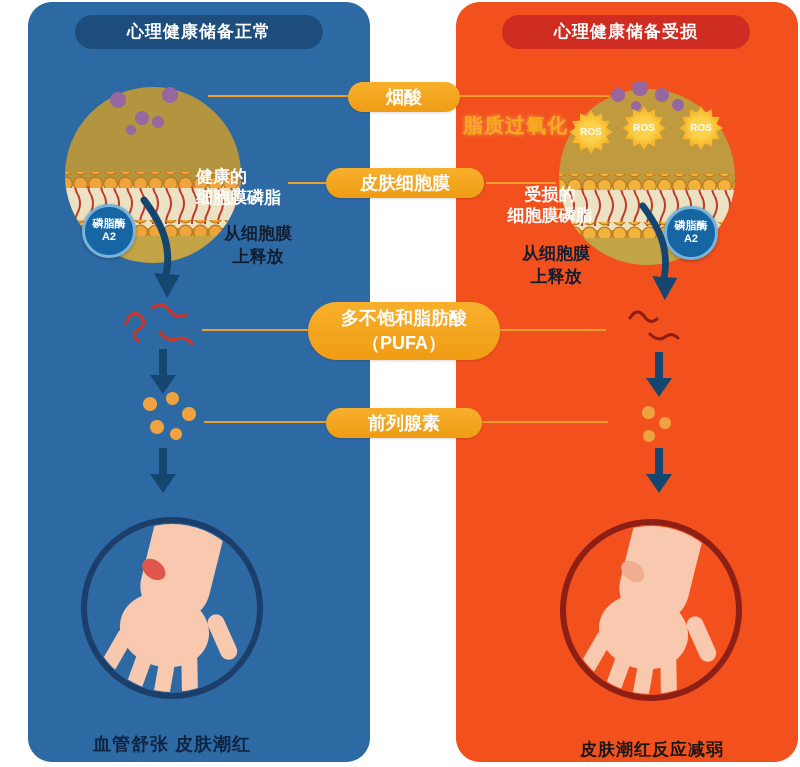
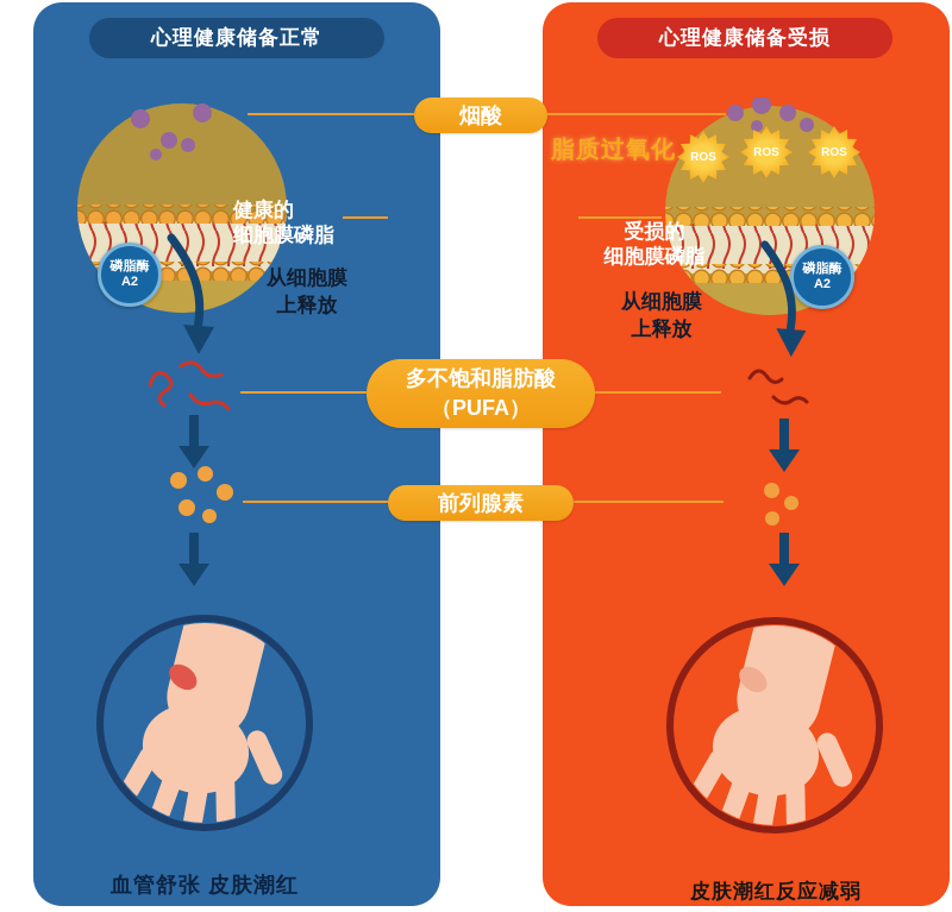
  心理健康储备正常
  心理健康储备受损
  烟酸
- 皮肤细胞膜
  多不饱和脂肪酸
  （PUFA）
  前列腺素
  脂质过氧化
  ROS
  ROS
  ROS
  健康的
  细胞膜磷脂
  受损的
  细胞膜磷脂
  磷脂酶
  A2
  磷脂酶
  A2
  从细胞膜
  上释放
  从细胞膜
  上释放
  血管舒张 皮肤潮红
  皮肤潮红反应减弱
